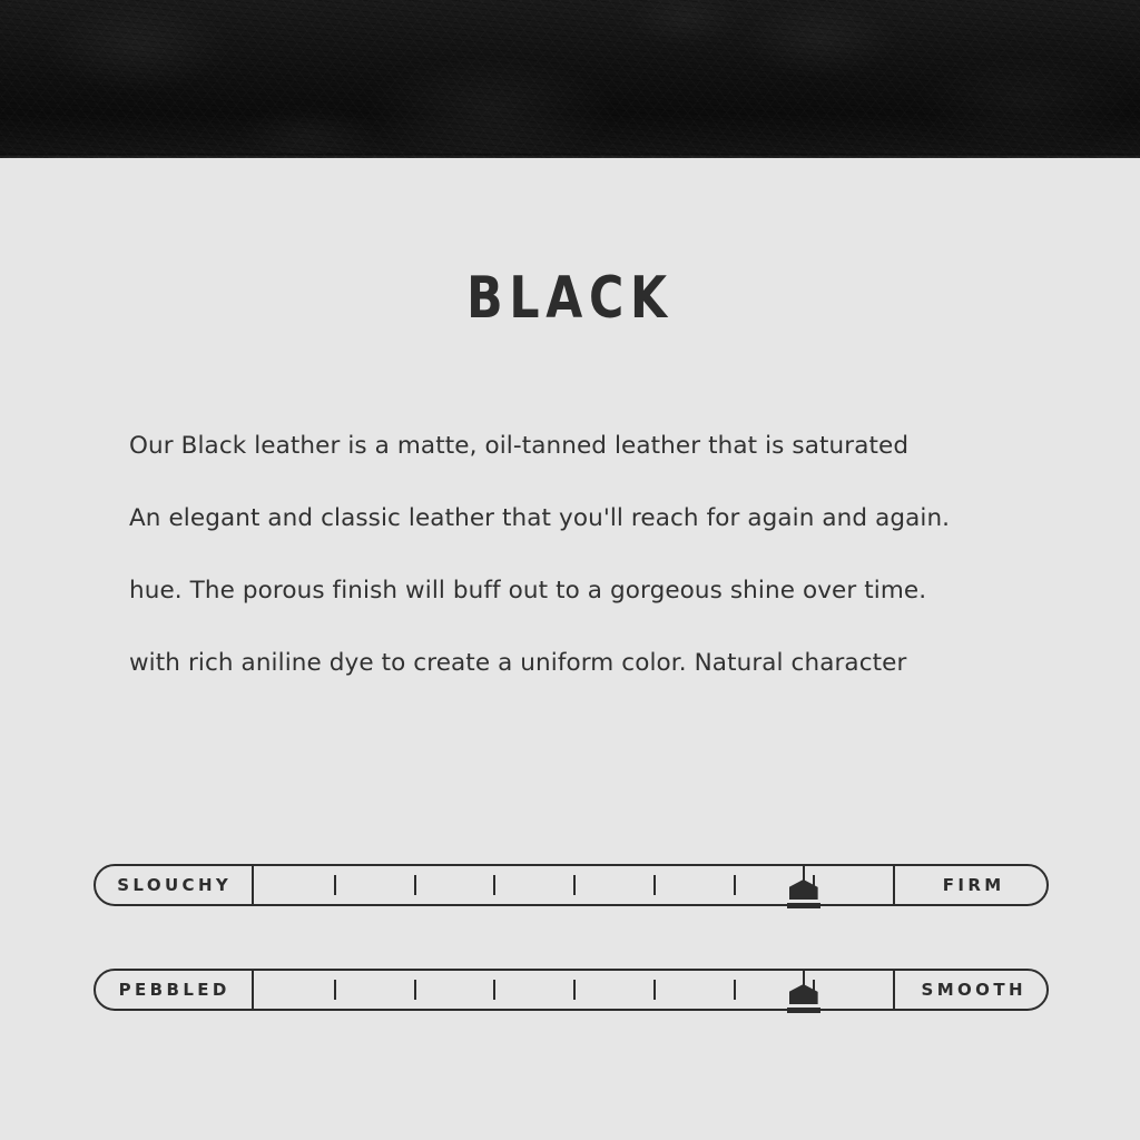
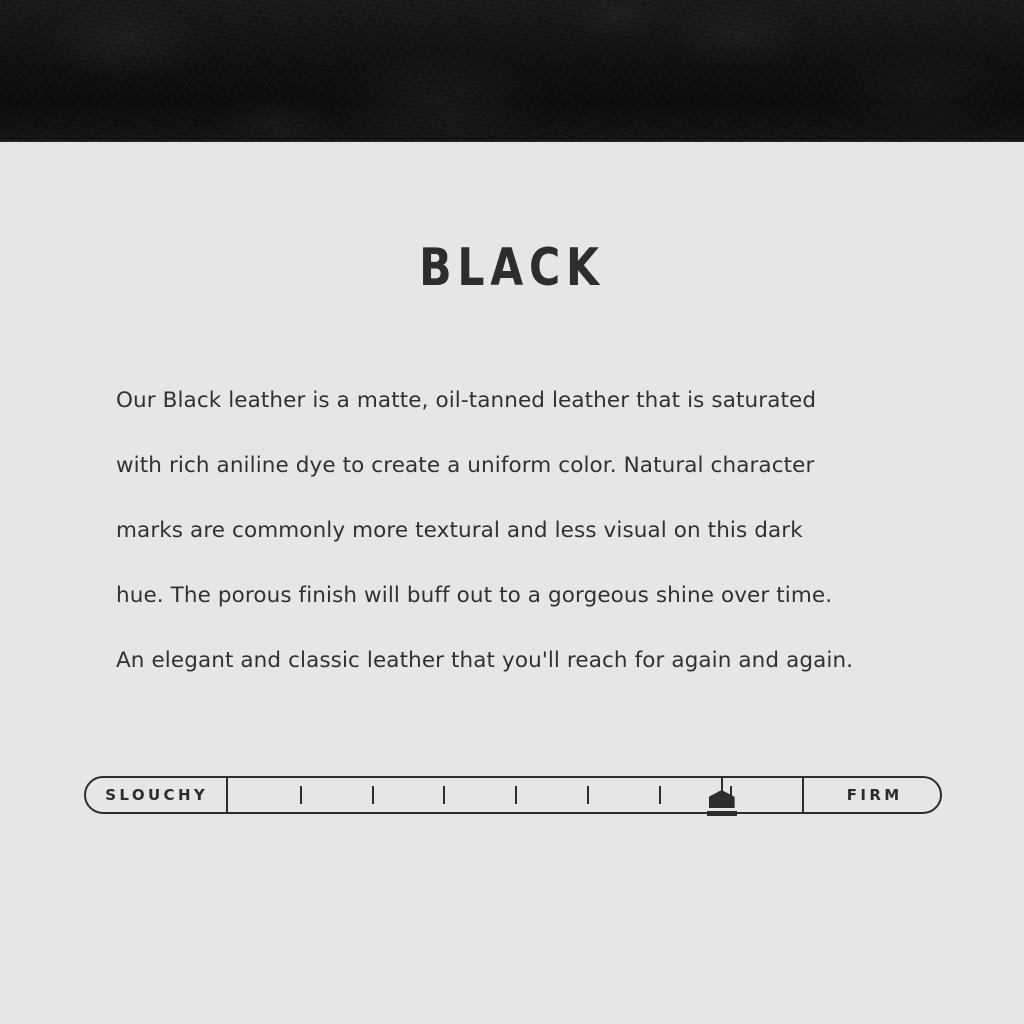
  BLACK
  Our Black leather is a matte, oil-tanned leather that is saturated
- An elegant and classic leather that you'll reach for again and again.
+ with rich aniline dye to create a uniform color. Natural character
+ marks are commonly more textural and less visual on this dark
  hue. The porous finish will buff out to a gorgeous shine over time.
- with rich aniline dye to create a uniform color. Natural character
+ An elegant and classic leather that you'll reach for again and again.
  SLOUCHY
  FIRM
- PEBBLED
- SMOOTH
